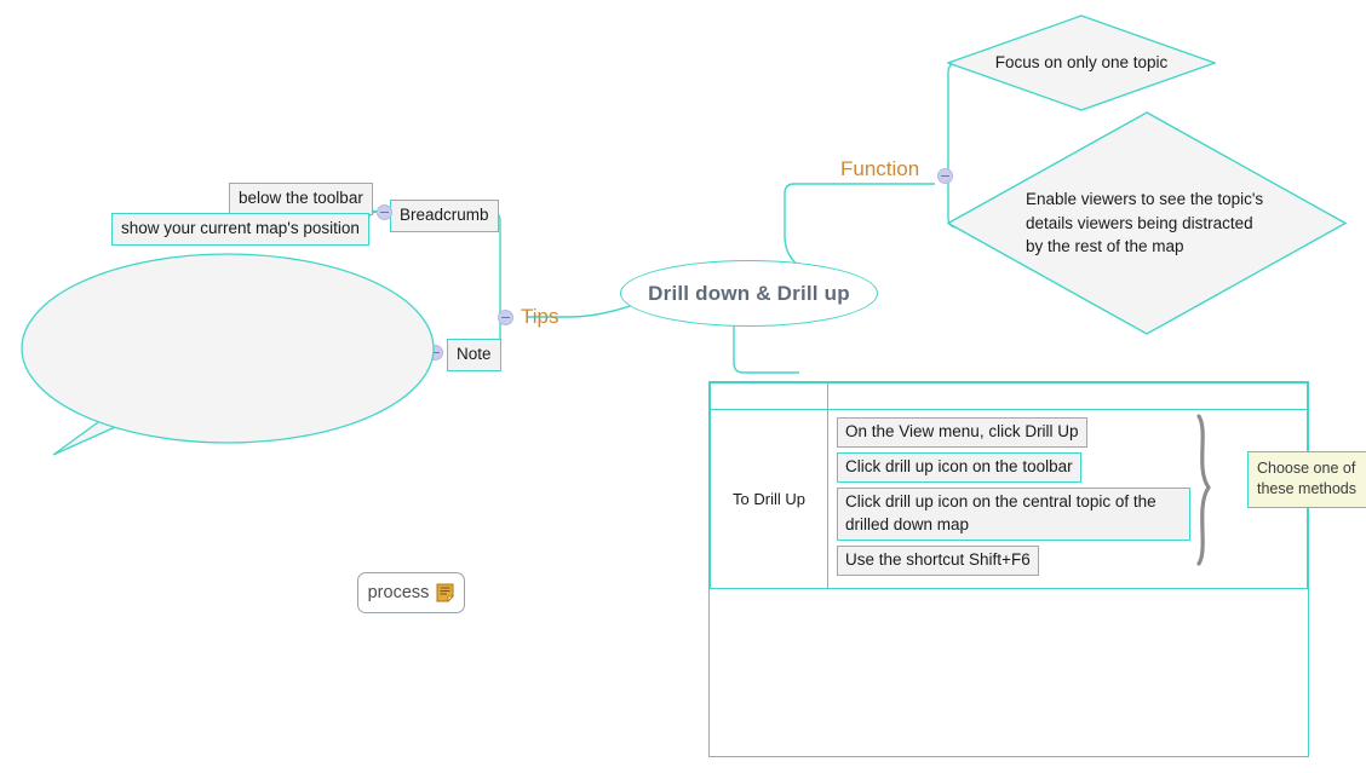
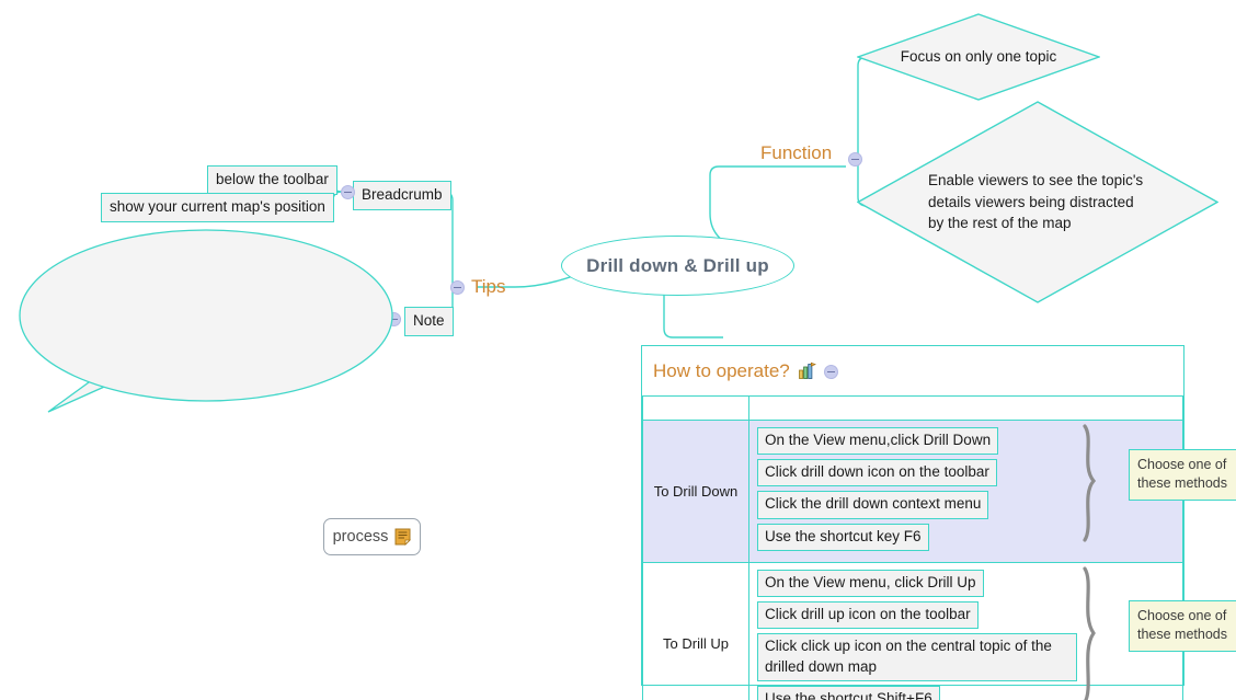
  Drill down & Drill up
  Function
  Focus on only one topic
  Enable viewers to see the topic's details viewers being distracted by the rest of the map
  Tips
  Breadcrumb
  below the toolbar
  show your current map's position
  Note
  process
+ How to operate?
+ To Drill Down	On the View menu,click Drill Down Click drill down icon on the toolbar Click the drill down context menu Use the shortcut key F6 Choose one of these methods
- To Drill Up	On the View menu, click Drill Up Click drill up icon on the toolbar Click drill up icon on the central topic of the drilled down map Use the shortcut Shift+F6 Choose one of these methods
+ To Drill Up	On the View menu, click Drill Up Click drill up icon on the toolbar Click click up icon on the central topic of the drilled down map Use the shortcut Shift+F6 Choose one of these methods
